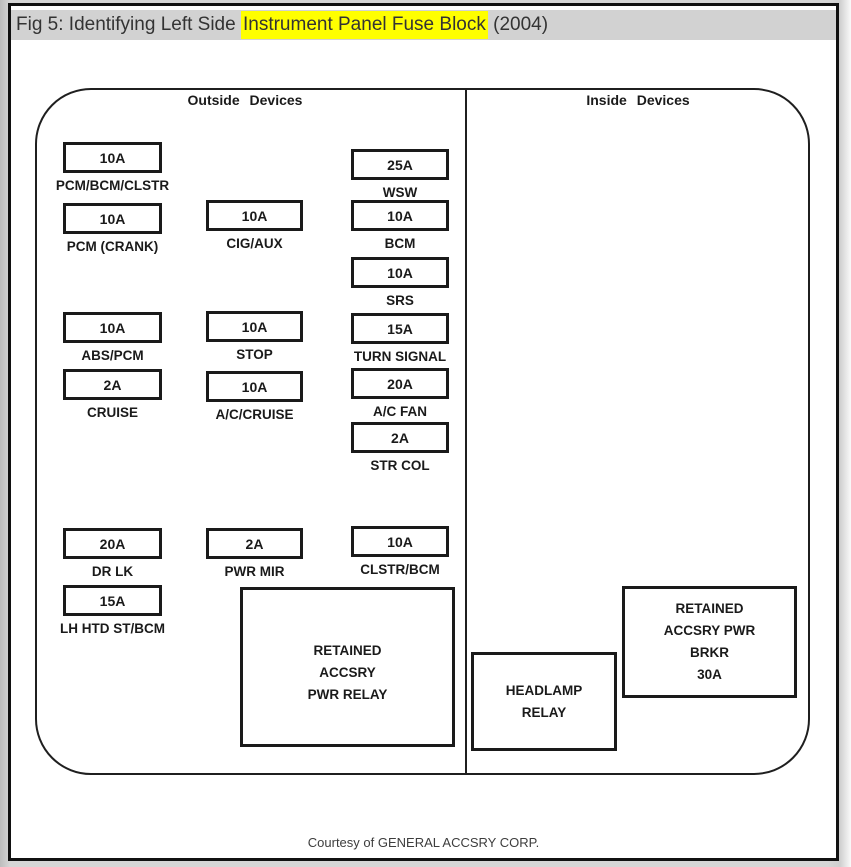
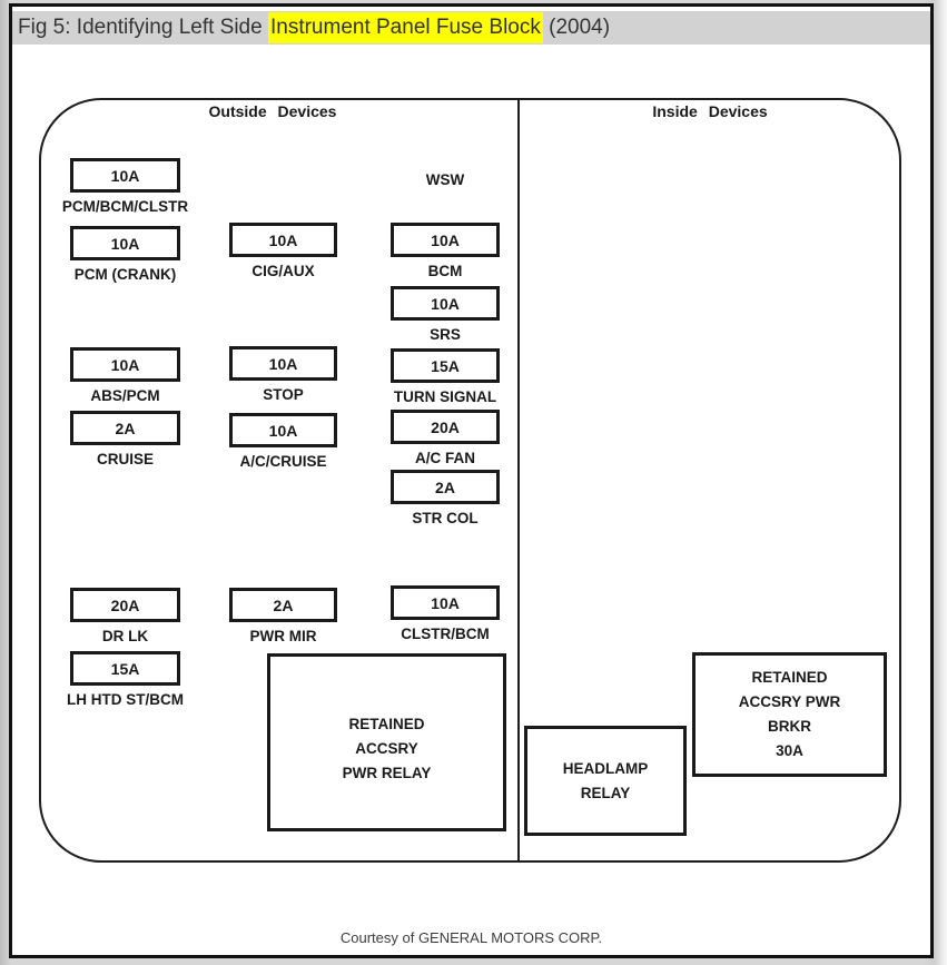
  Fig 5: Identifying Left Side
  Instrument Panel Fuse Block
  (2004)
  Outside Devices
  Inside Devices
  10A
  PCM/BCM/CLSTR
  10A
  PCM (CRANK)
  10A
  ABS/PCM
  2A
  CRUISE
  20A
  DR LK
  15A
  LH HTD ST/BCM
  10A
  CIG/AUX
  10A
  STOP
  10A
  A/C/CRUISE
  2A
  PWR MIR
- 25A
  WSW
  10A
  BCM
  10A
  SRS
  15A
  TURN SIGNAL
  20A
  A/C FAN
  2A
  STR COL
  10A
  CLSTR/BCM
  RETAINED
  ACCSRY
  PWR RELAY
  HEADLAMP
  RELAY
  RETAINED
  ACCSRY PWR
  BRKR
  30A
- Courtesy of GENERAL ACCSRY CORP.
+ Courtesy of GENERAL MOTORS CORP.
